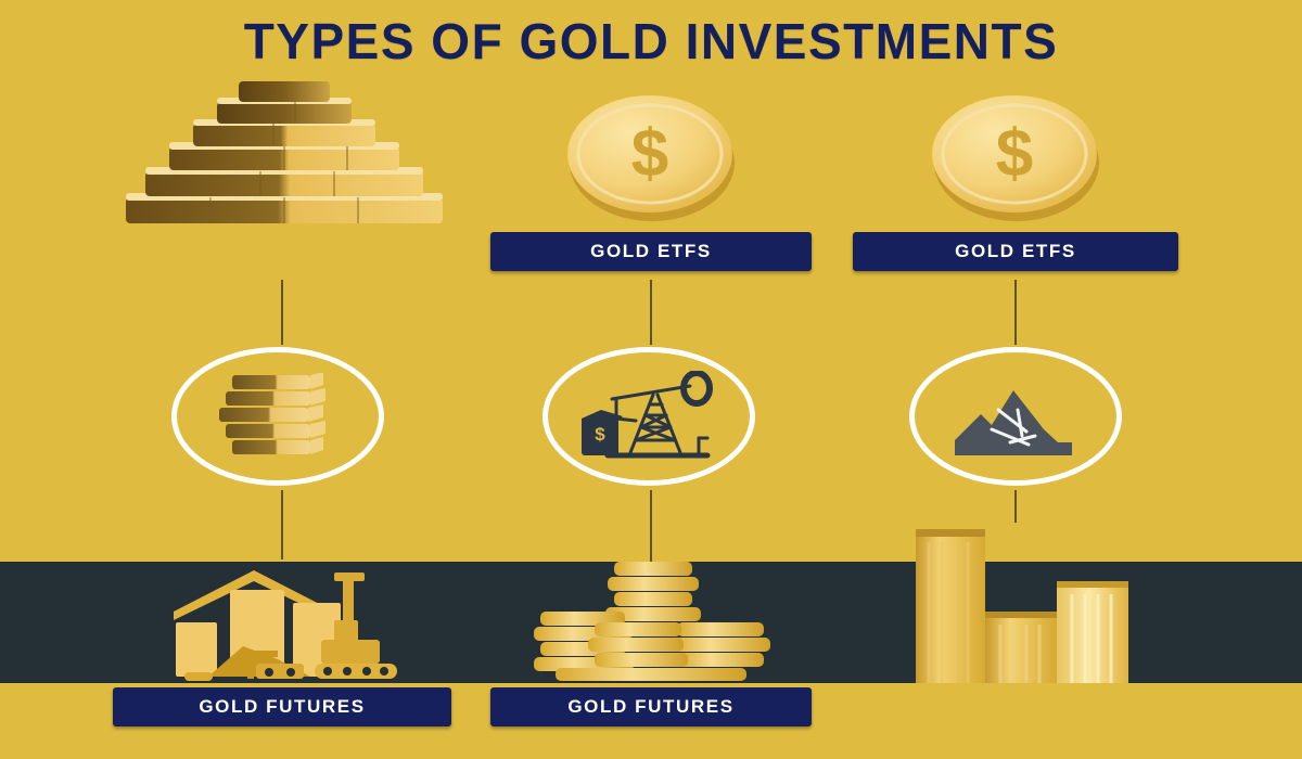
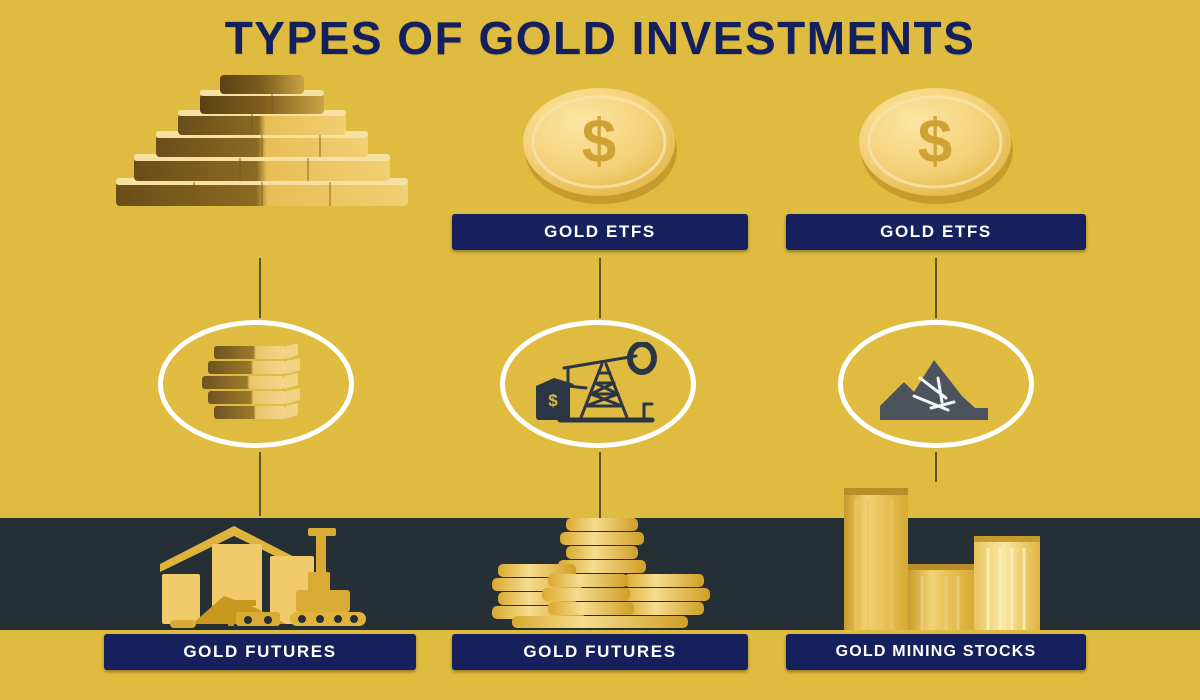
  TYPES OF GOLD INVESTMENTS
  $
  $
  GOLD ETFS
  GOLD ETFS
  $
  GOLD FUTURES
  GOLD FUTURES
+ GOLD MINING STOCKS
